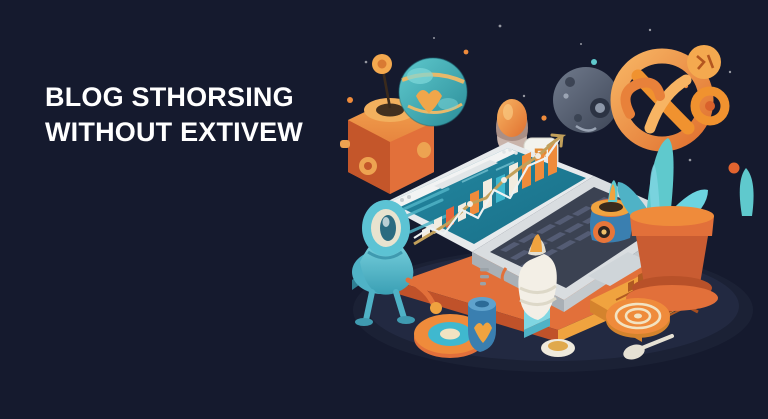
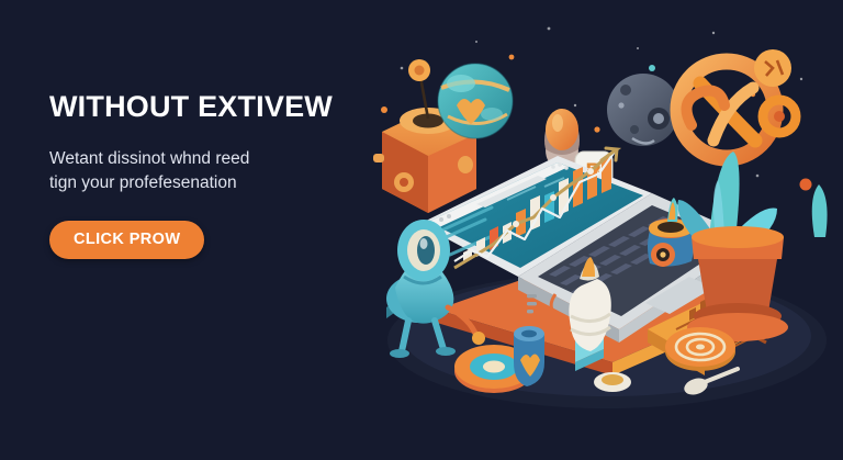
- BLOG STHORSING
  WITHOUT EXTIVEW
+ Wetant dissinot whnd reed
+ tign your profefesenation
+ CLICK PROW
